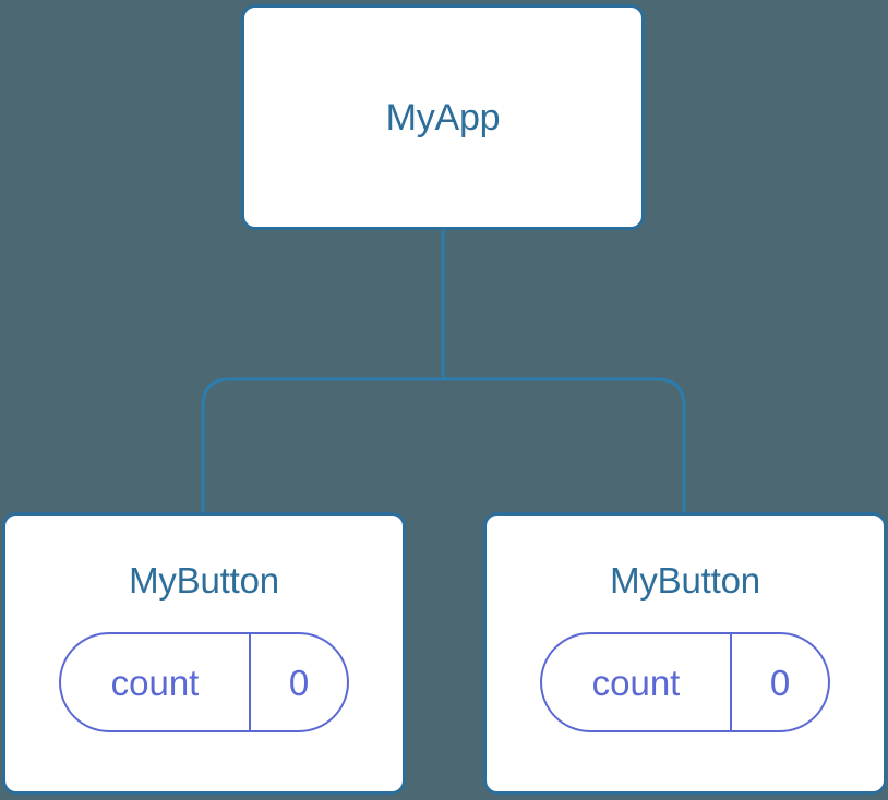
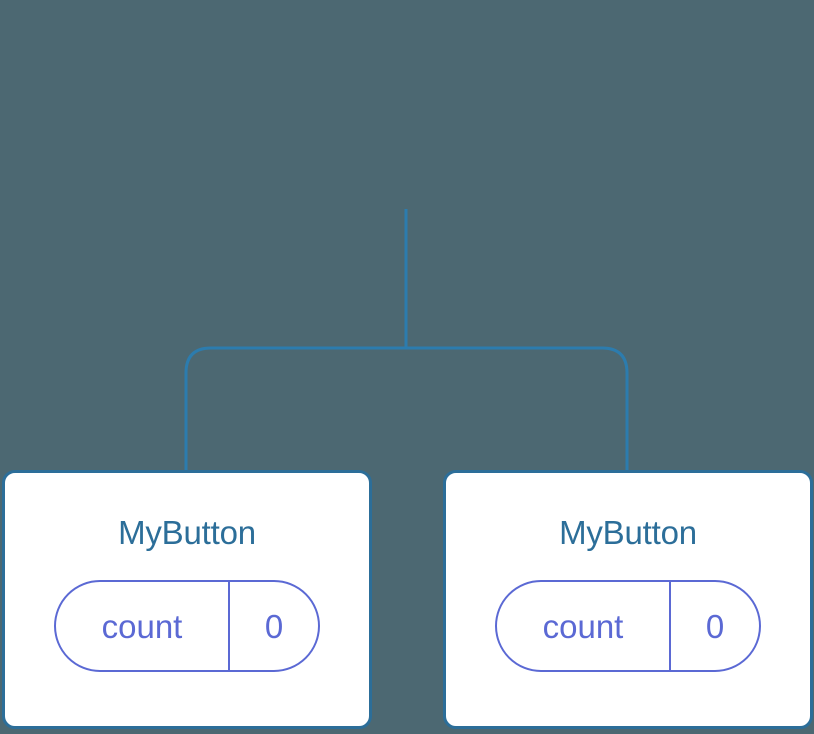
- MyApp
  MyButton
  count
  0
  MyButton
  count
  0
